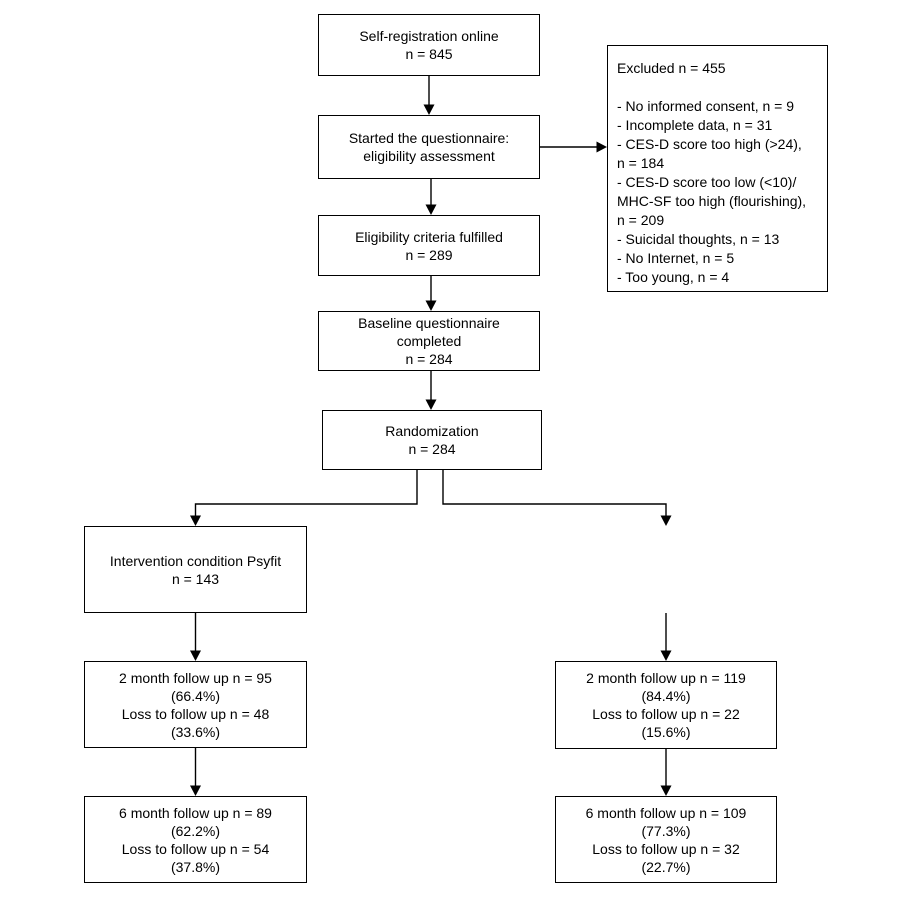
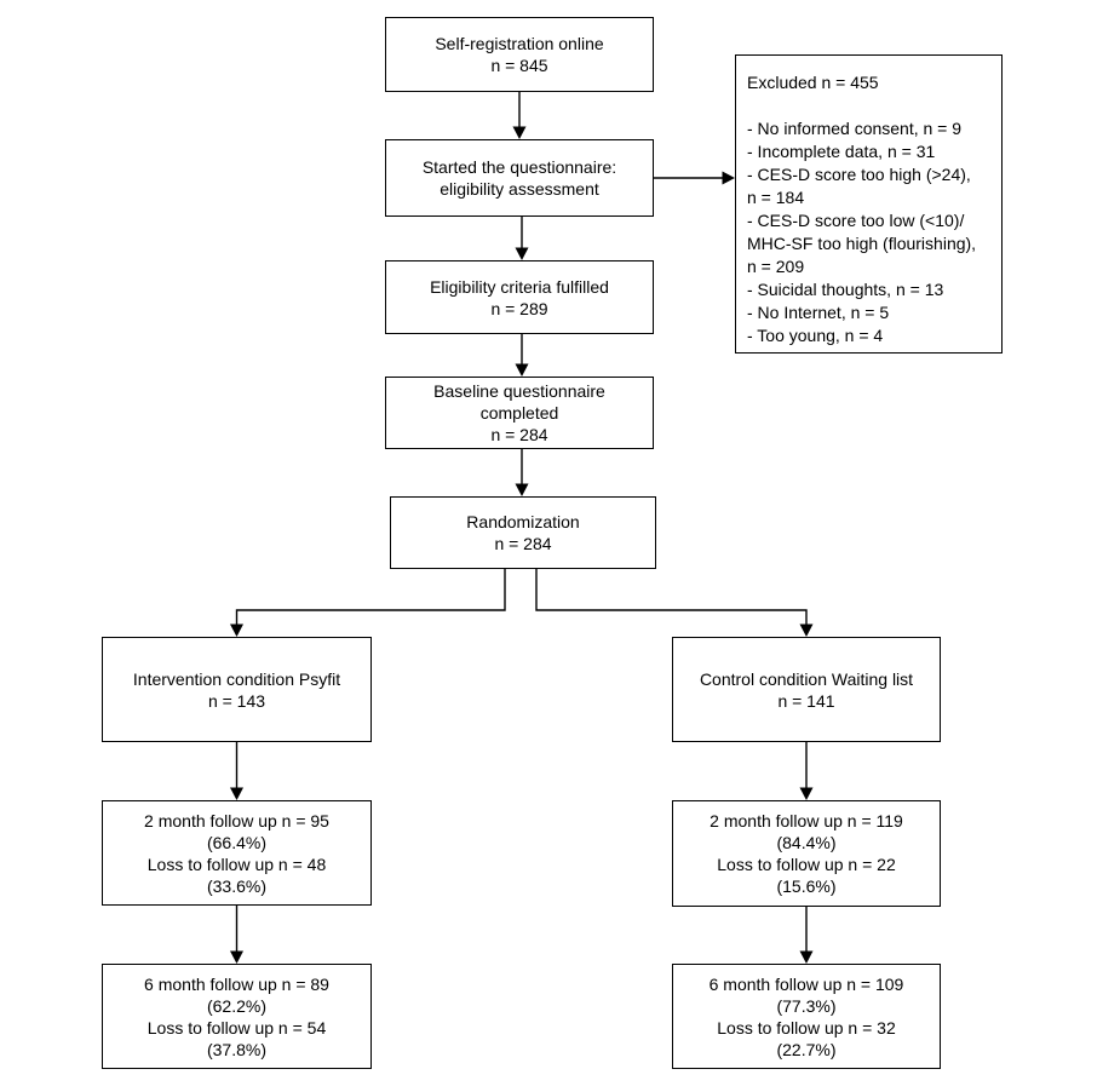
  Self-registration online
  n = 845
  Started the questionnaire:
  eligibility assessment
  Excluded n = 455
  - No informed consent, n = 9
  - Incomplete data, n = 31
  - CES-D score too high (>24),
  n = 184
  - CES-D score too low (<10)/
  MHC-SF too high (flourishing),
  n = 209
  - Suicidal thoughts, n = 13
  - No Internet, n = 5
  - Too young, n = 4
  Eligibility criteria fulfilled
  n = 289
  Baseline questionnaire
  completed
  n = 284
  Randomization
  n = 284
  Intervention condition Psyfit
  n = 143
+ Control condition Waiting list
+ n = 141
  2 month follow up n = 95
  (66.4%)
  Loss to follow up n = 48
  (33.6%)
  2 month follow up n = 119
  (84.4%)
  Loss to follow up n = 22
  (15.6%)
  6 month follow up n = 89
  (62.2%)
  Loss to follow up n = 54
  (37.8%)
  6 month follow up n = 109
  (77.3%)
  Loss to follow up n = 32
  (22.7%)
